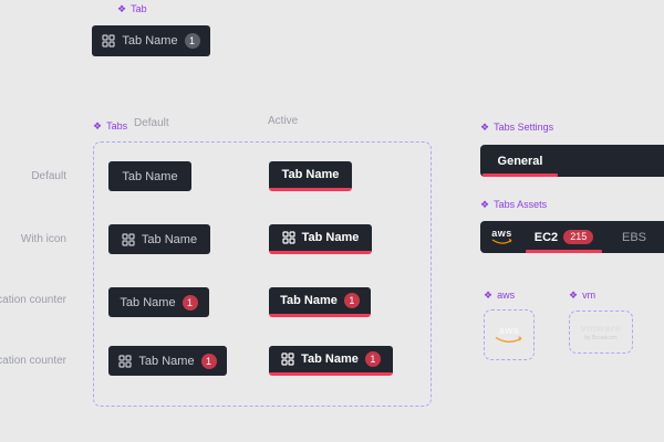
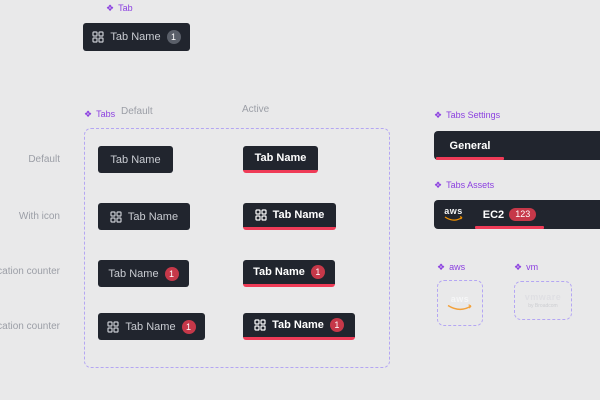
  ❖
  Tab
  Tab Name
  1
  ❖
  Tabs
  Default
  Active
  Default
  With icon
  ation counter
  ation counter
  Tab Name
  Tab Name
  Tab Name
  Tab Name
  Tab Name
  1
  Tab Name
  1
  Tab Name
  1
  Tab Name
  1
  ❖
  Tabs Settings
  General
  ❖
  Tabs Assets
  aws
  EC2
- 215
+ 123
- EBS
  ❖
  aws
  ❖
  vm
